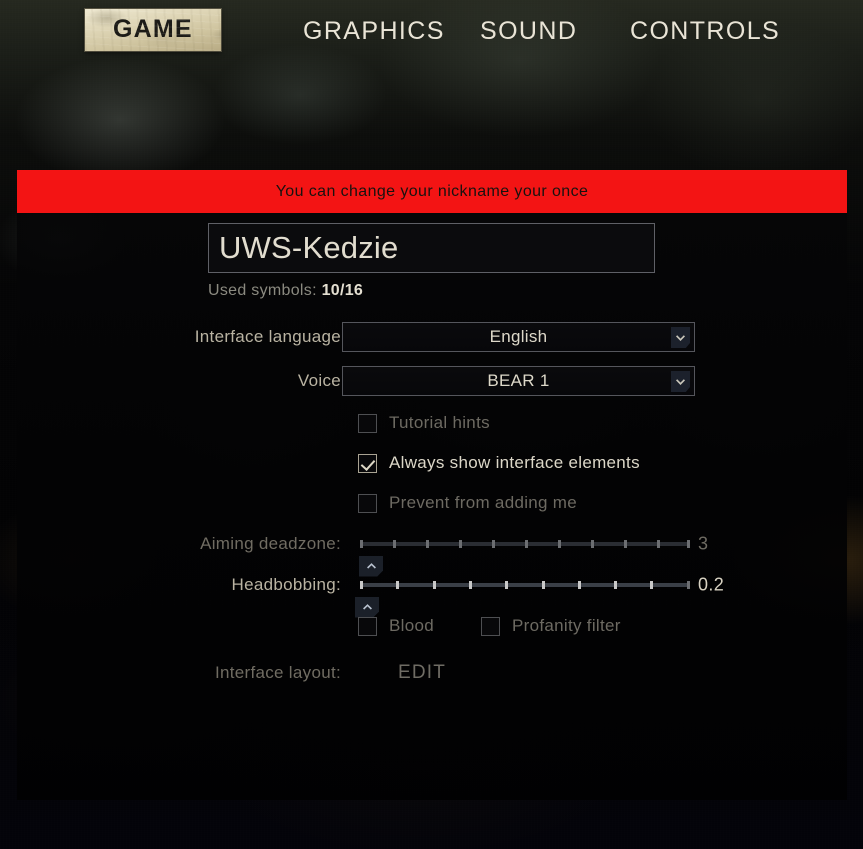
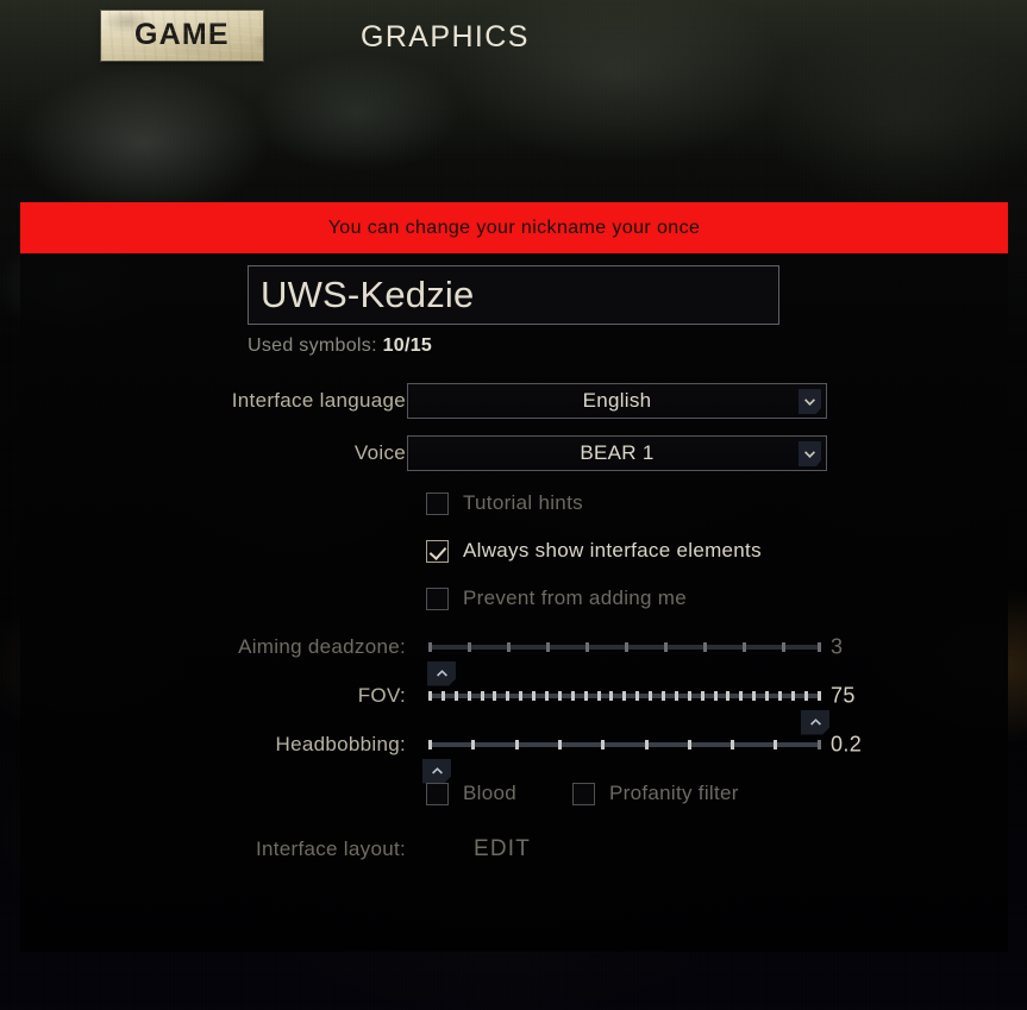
  GAME
  GRAPHICS
- SOUND
- CONTROLS
  You can change your nickname your once
  UWS-Kedzie
- Used symbols: 10/16
+ Used symbols: 10/15
  Interface language
  English
  Voice
  BEAR 1
  Tutorial hints
  Always show interface elements
  Prevent from adding me
  Aiming deadzone:
  3
+ FOV:
+ 75
  Headbobbing:
  0.2
  Blood
  Profanity filter
  Interface layout:
  EDIT
